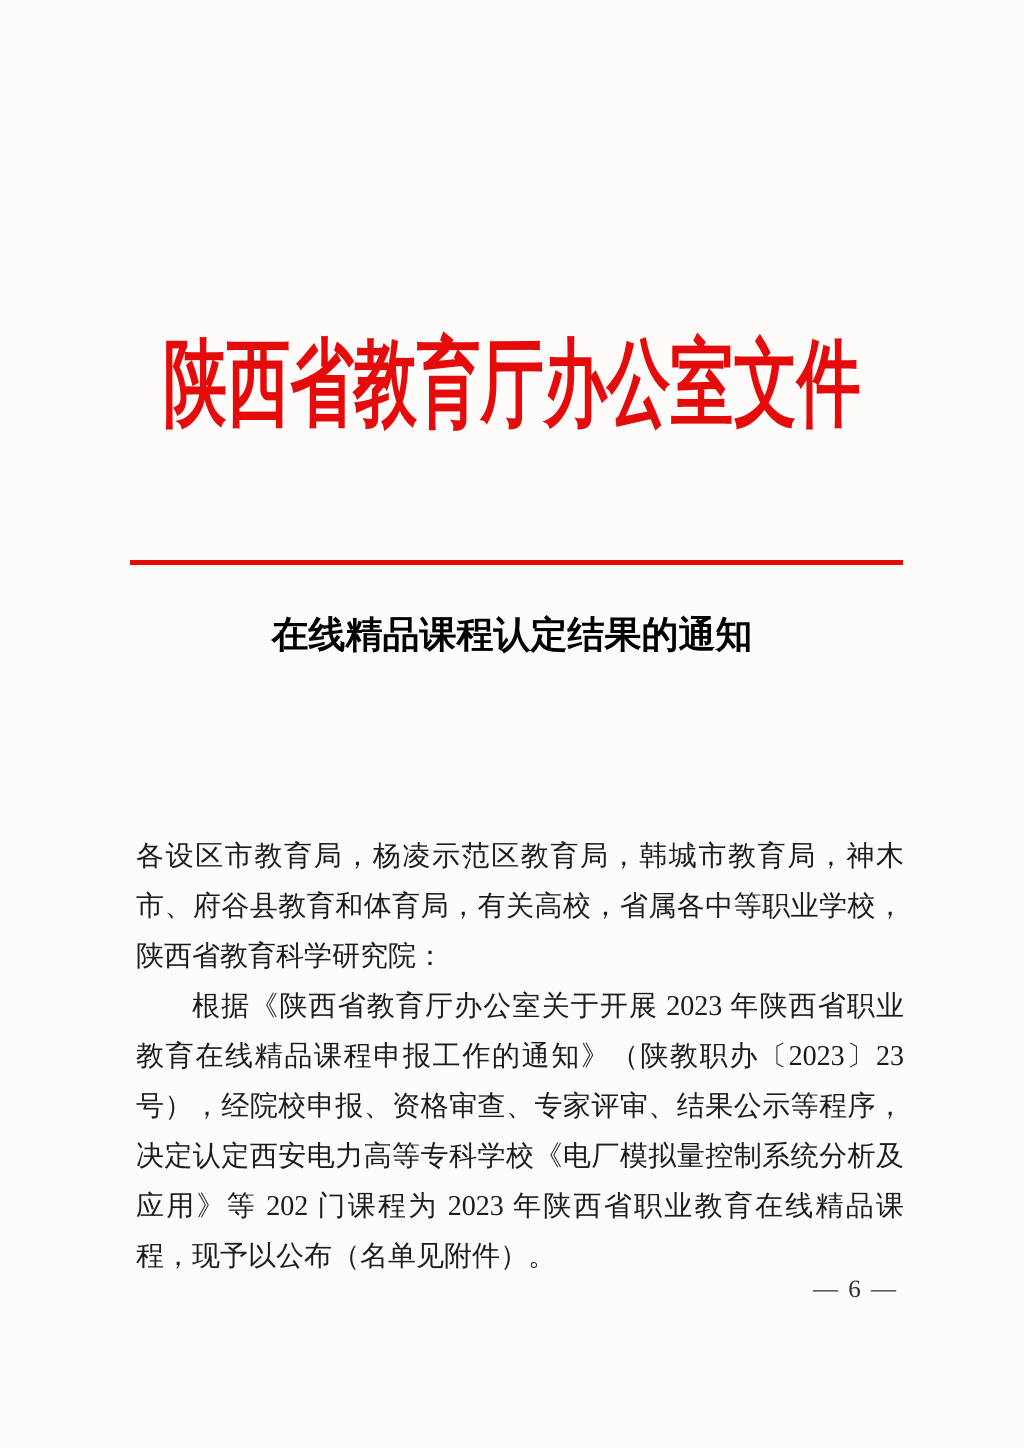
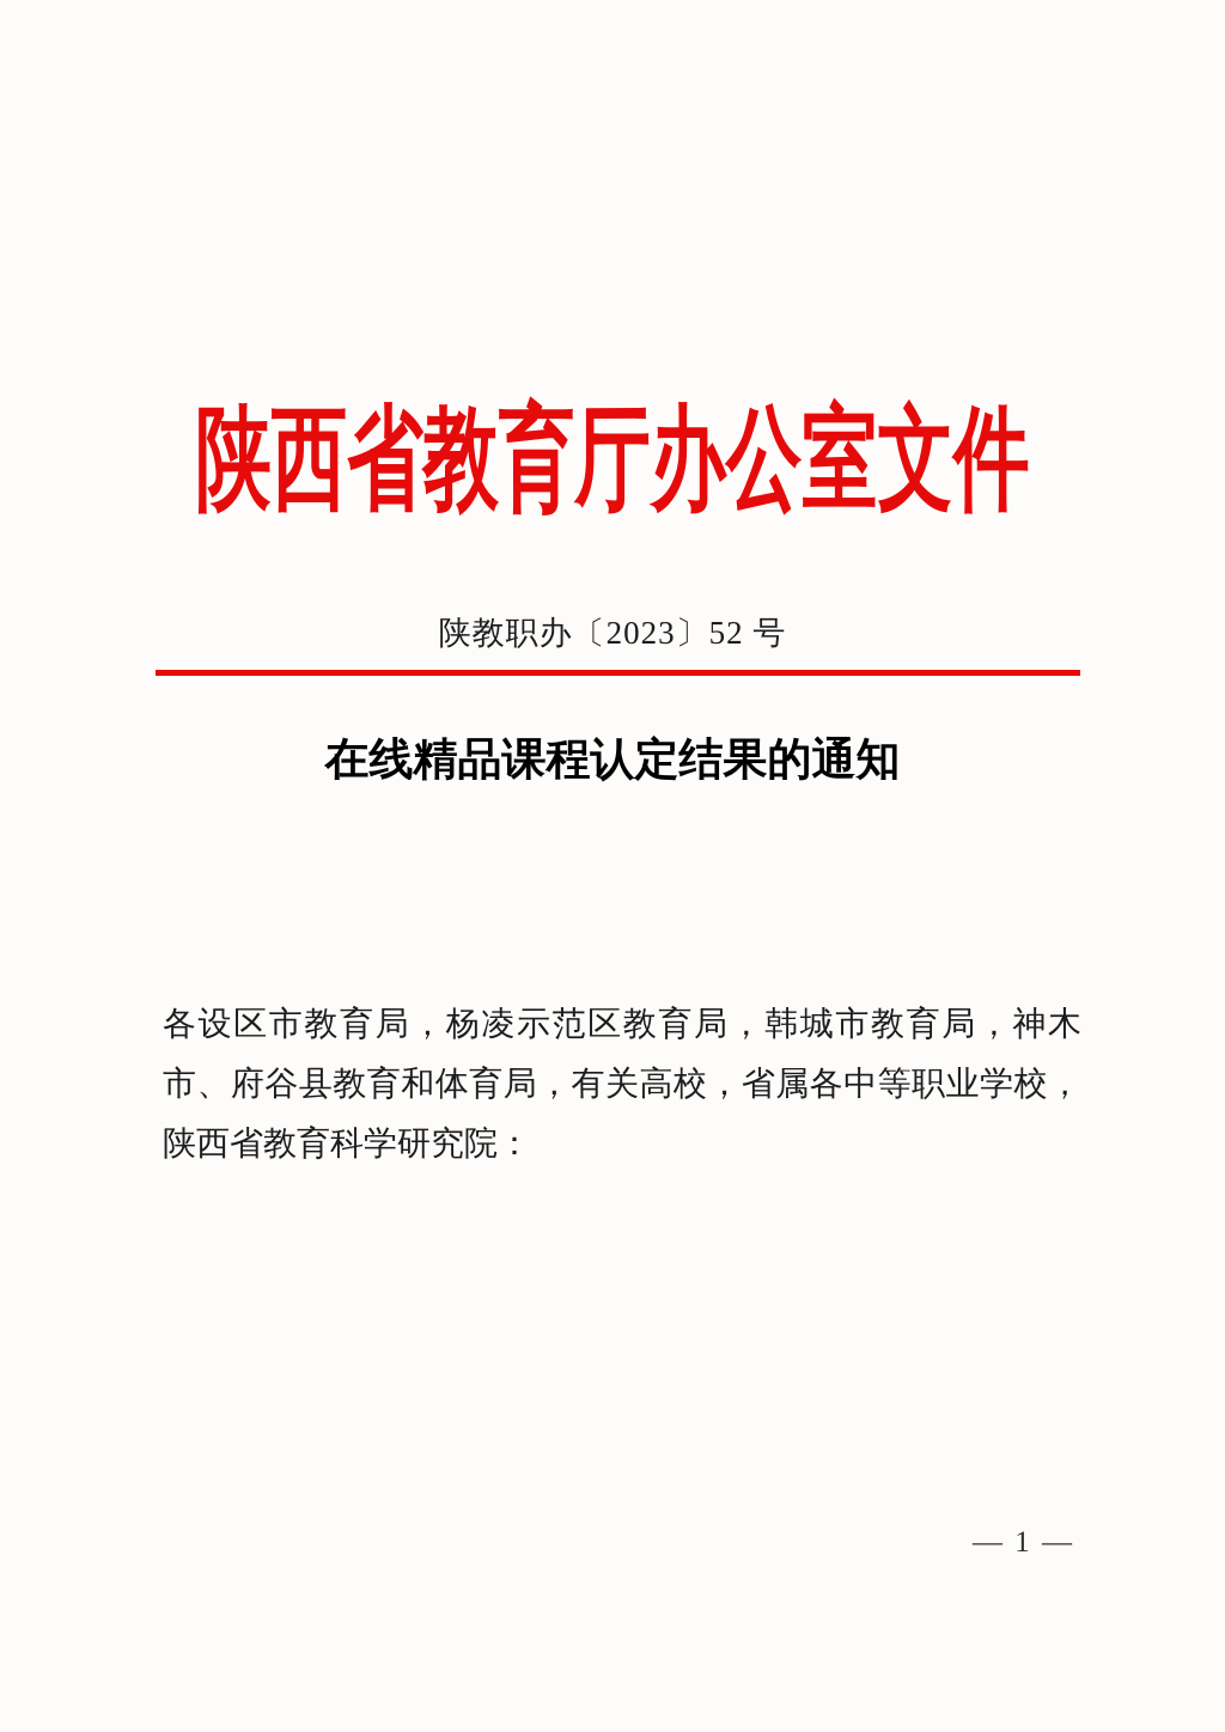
  陕西省教育厅办公室文件
+ 陕教职办〔2023〕52 号
  在线精品课程认定结果的通知
  各设区市教育局，杨凌示范区教育局，韩城市教育局，神木市、府谷县教育和体育局，有关高校，省属各中等职业学校，陕西省教育科学研究院：
- 根据《陕西省教育厅办公室关于开展 2023 年陕西省职业教育在线精品课程申报工作的通知》（陕教职办〔2023〕23 号），经院校申报、资格审查、专家评审、结果公示等程序，决定认定西安电力高等专科学校《电厂模拟量控制系统分析及应用》等 202 门课程为 2023 年陕西省职业教育在线精品课程，现予以公布（名单见附件）。
- — 6 —
+ — 1 —
